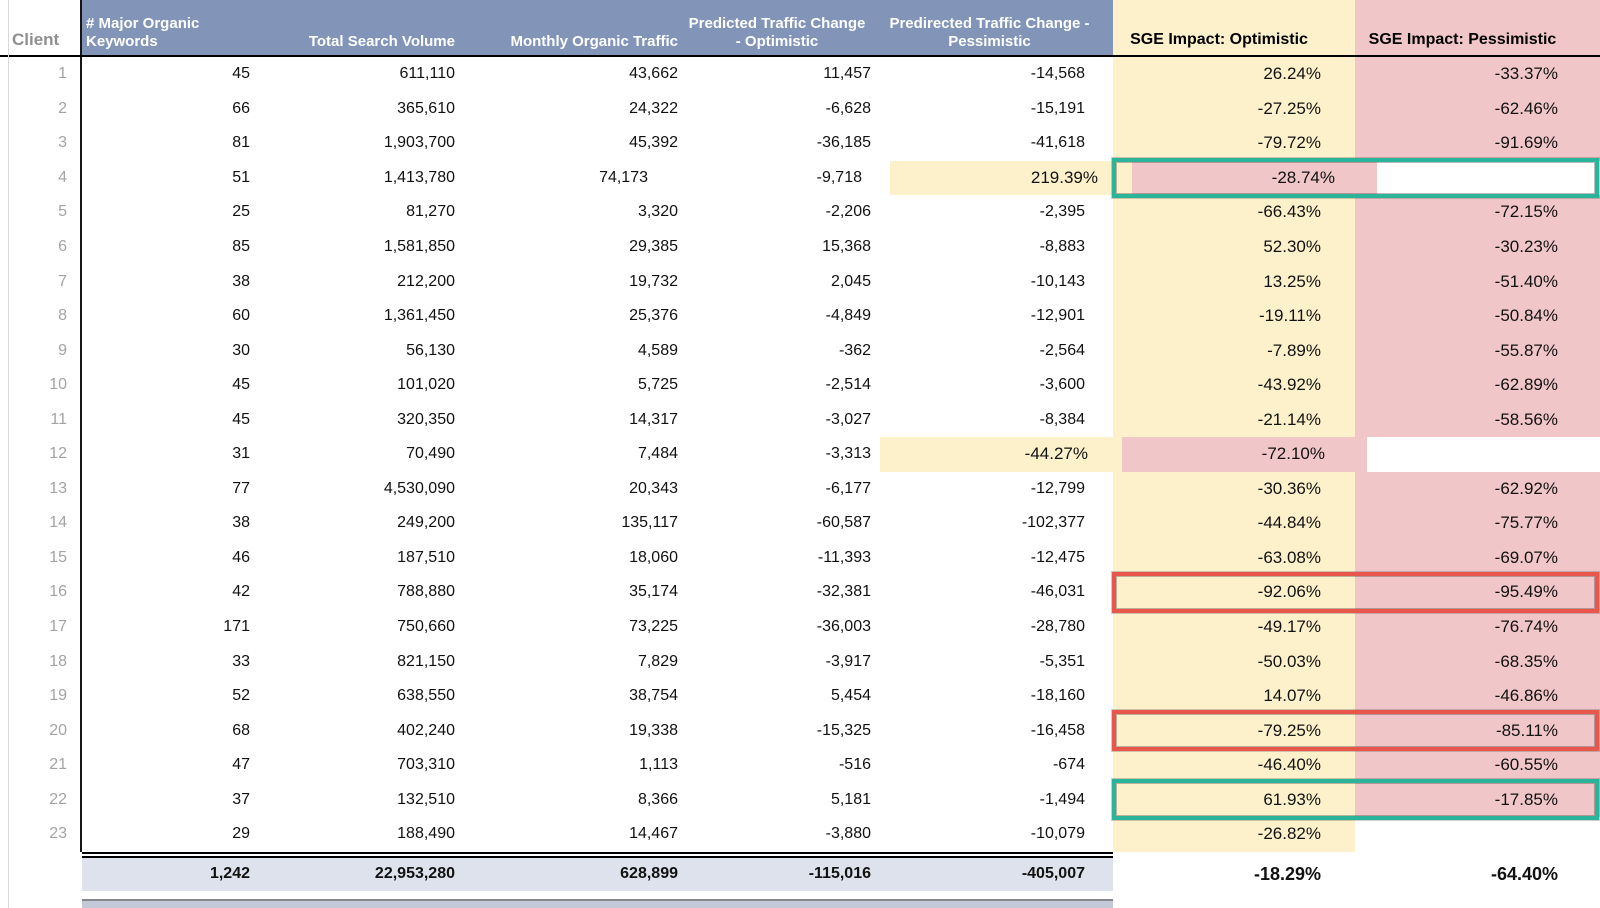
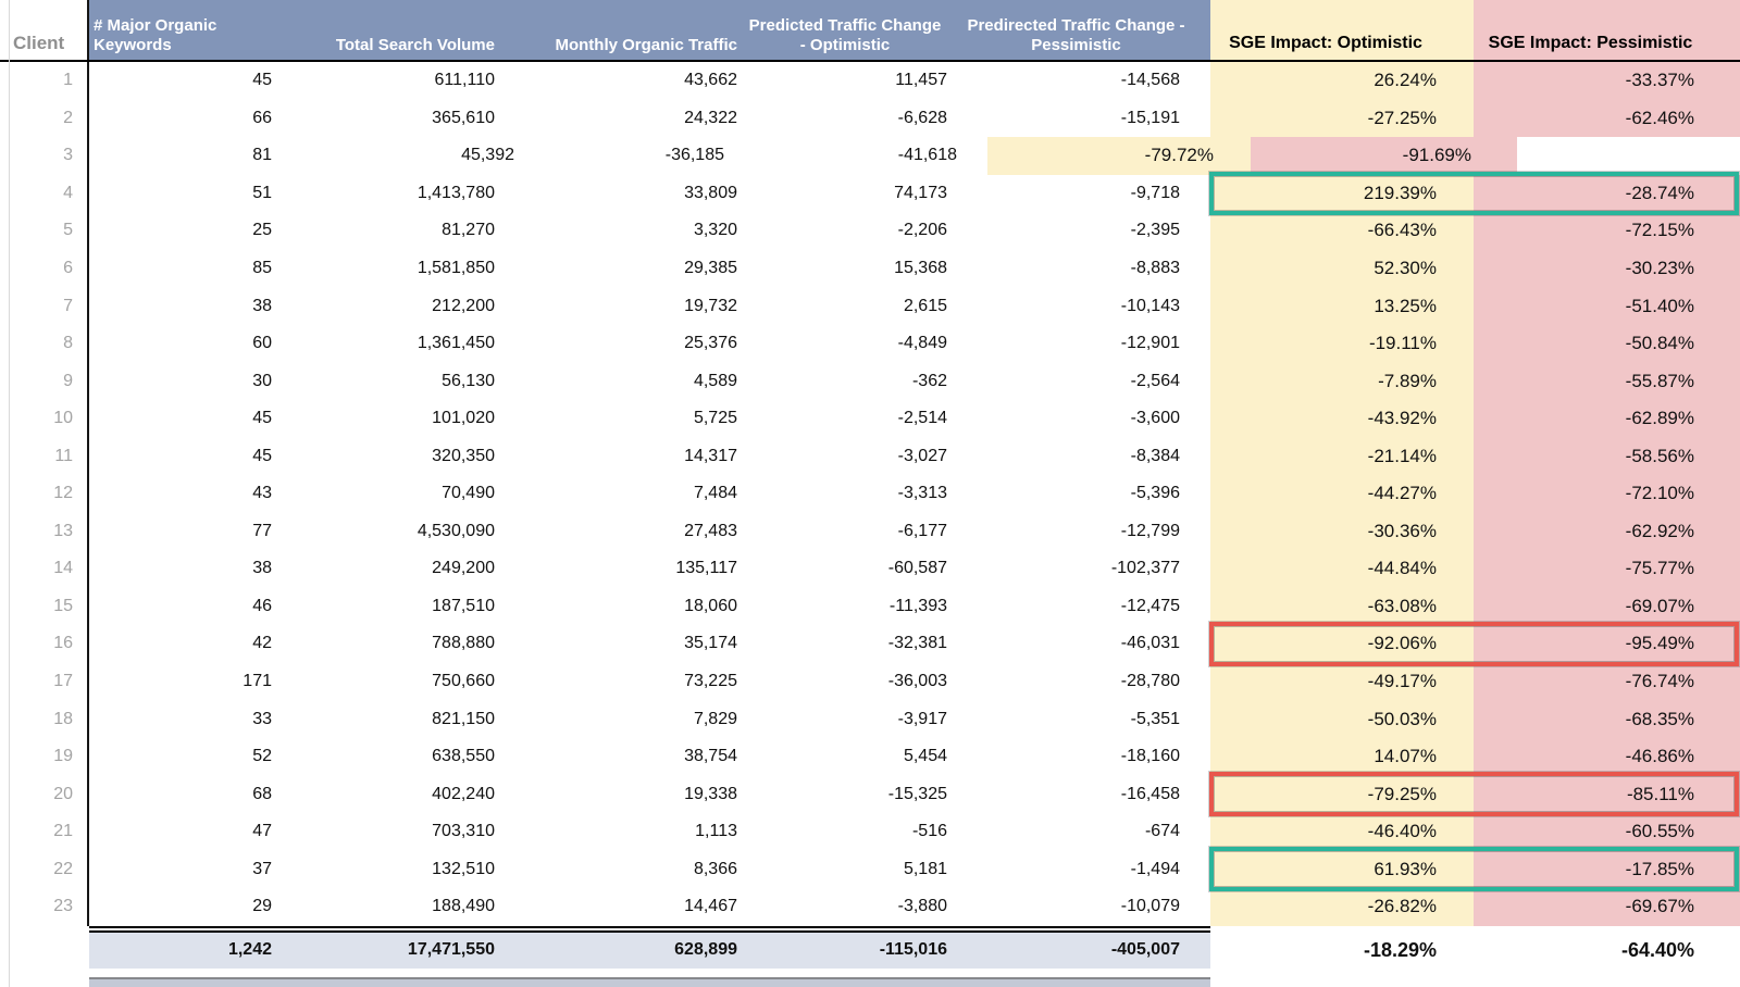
  Client
  # Major Organic Keywords
  Total Search Volume
  Monthly Organic Traffic
  Predicted Traffic Change - Optimistic
  Predirected Traffic Change - Pessimistic
  SGE Impact: Optimistic
  SGE Impact: Pessimistic
  1
  45
  611,110
  43,662
  11,457
  -14,568
  26.24%
  -33.37%
  2
  66
  365,610
  24,322
  -6,628
  -15,191
  -27.25%
  -62.46%
  3
  81
- 1,903,700
  45,392
  -36,185
  -41,618
  -79.72%
  -91.69%
  4
  51
  1,413,780
+ 33,809
  74,173
  -9,718
  219.39%
  -28.74%
  5
  25
  81,270
  3,320
  -2,206
  -2,395
  -66.43%
  -72.15%
  6
  85
  1,581,850
  29,385
  15,368
  -8,883
  52.30%
  -30.23%
  7
  38
  212,200
  19,732
- 2,045
+ 2,615
  -10,143
  13.25%
  -51.40%
  8
  60
  1,361,450
  25,376
  -4,849
  -12,901
  -19.11%
  -50.84%
  9
  30
  56,130
  4,589
  -362
  -2,564
  -7.89%
  -55.87%
  10
  45
  101,020
  5,725
  -2,514
  -3,600
  -43.92%
  -62.89%
  11
  45
  320,350
  14,317
  -3,027
  -8,384
  -21.14%
  -58.56%
  12
- 31
+ 43
  70,490
  7,484
  -3,313
+ -5,396
  -44.27%
  -72.10%
  13
  77
  4,530,090
- 20,343
+ 27,483
  -6,177
  -12,799
  -30.36%
  -62.92%
  14
  38
  249,200
  135,117
  -60,587
  -102,377
  -44.84%
  -75.77%
  15
  46
  187,510
  18,060
  -11,393
  -12,475
  -63.08%
  -69.07%
  16
  42
  788,880
  35,174
  -32,381
  -46,031
  -92.06%
  -95.49%
  17
  171
  750,660
  73,225
  -36,003
  -28,780
  -49.17%
  -76.74%
  18
  33
  821,150
  7,829
  -3,917
  -5,351
  -50.03%
  -68.35%
  19
  52
  638,550
  38,754
  5,454
  -18,160
  14.07%
  -46.86%
  20
  68
  402,240
  19,338
  -15,325
  -16,458
  -79.25%
  -85.11%
  21
  47
  703,310
  1,113
  -516
  -674
  -46.40%
  -60.55%
  22
  37
  132,510
  8,366
  5,181
  -1,494
  61.93%
  -17.85%
  23
  29
  188,490
  14,467
  -3,880
  -10,079
  -26.82%
+ -69.67%
  1,242
- 22,953,280
+ 17,471,550
  628,899
  -115,016
  -405,007
  -18.29%
  -64.40%
